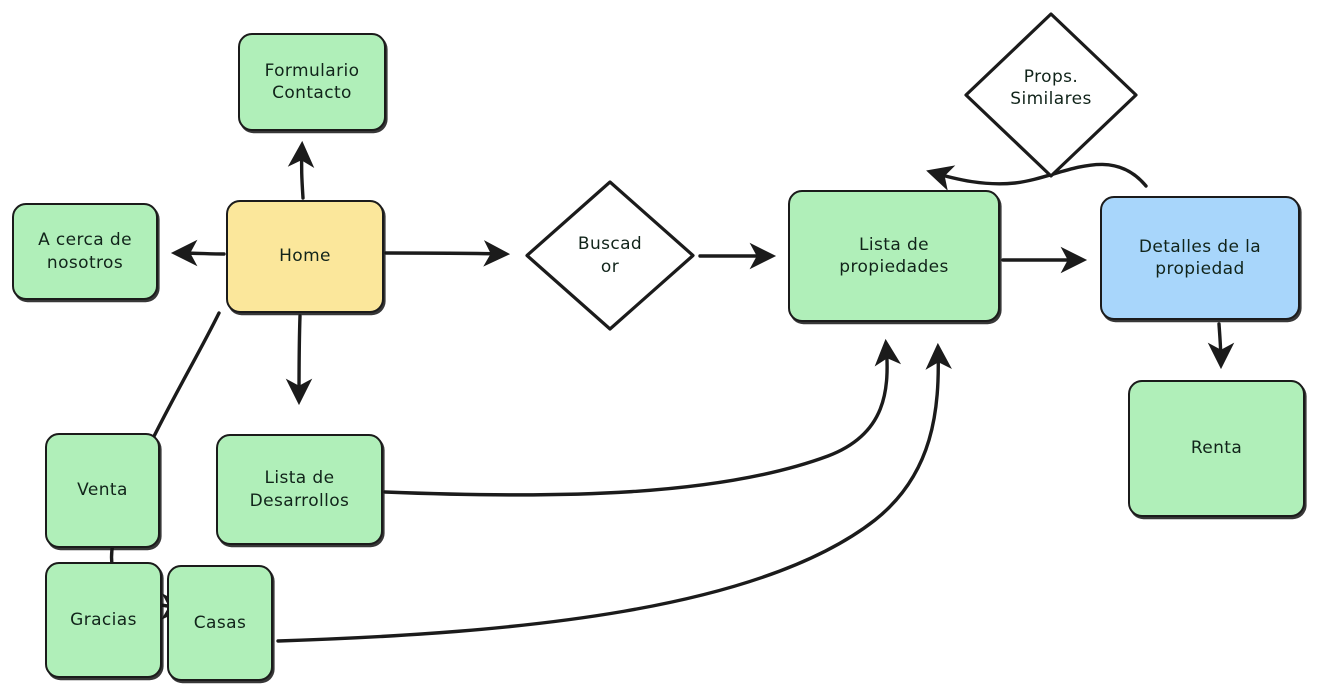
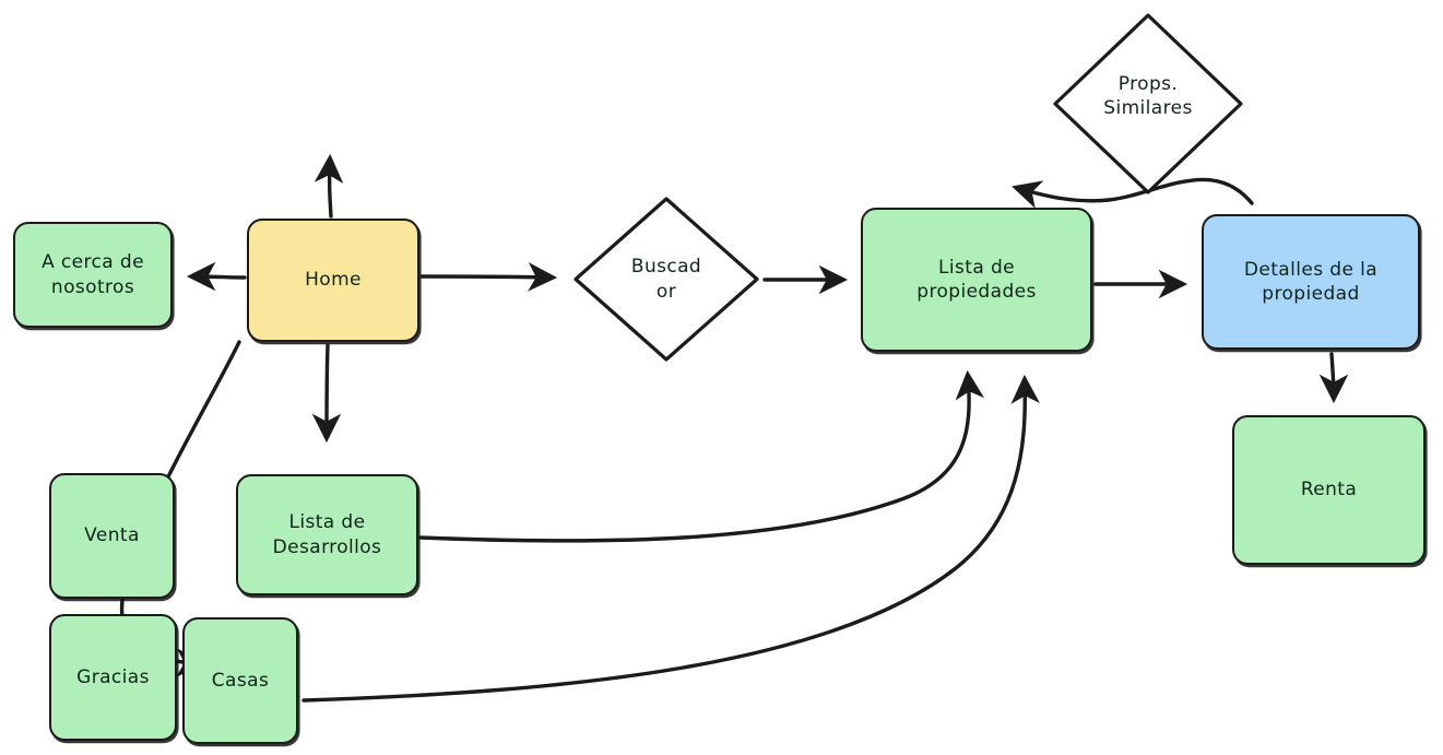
- Formulario
- Contacto
  A cerca de
  nosotros
  Home
  Buscad
  or
  Lista de
  propiedades
  Props.
  Similares
  Detalles de la
  propiedad
  Renta
  Lista de
  Desarrollos
  Venta
  Gracias
  Casas
